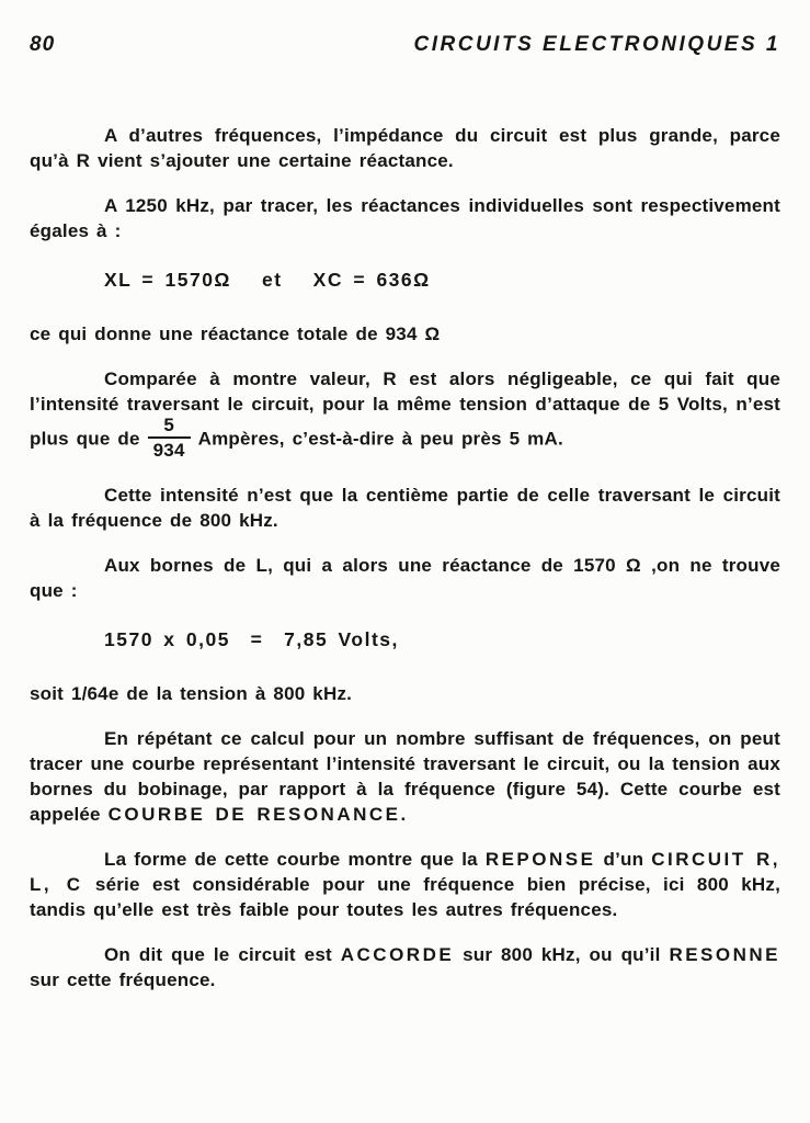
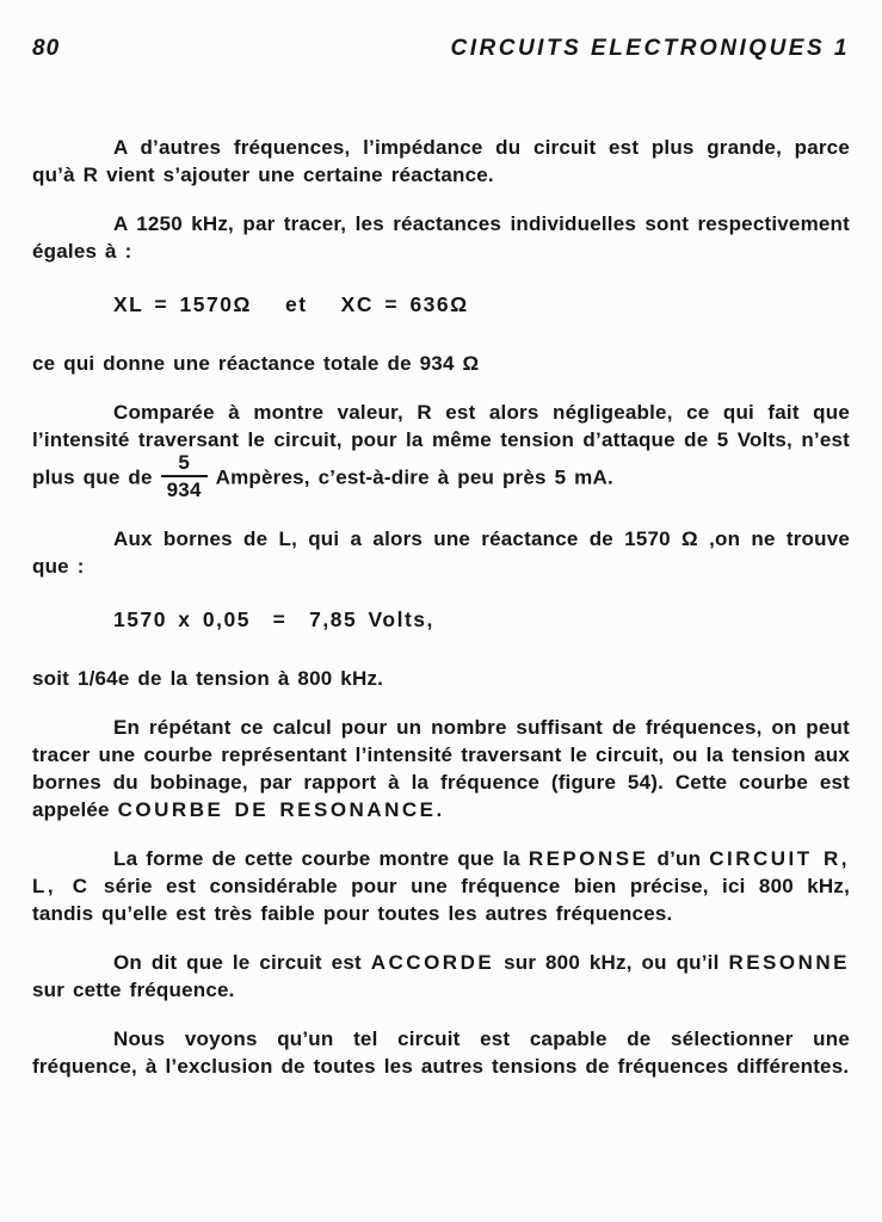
  80
  CIRCUITS ELECTRONIQUES 1
  A d’autres fréquences, l’impédance du circuit est plus grande, parce qu’à R vient s’ajouter une certaine réactance.
  A 1250 kHz, par tracer, les réactances individuelles sont respectivement égales à :
  XL = 1570Ω et XC = 636Ω
  ce qui donne une réactance totale de 934 Ω
  Comparée à montre valeur, R est alors négligeable, ce qui fait que l’intensité traversant le circuit, pour la même tension d’attaque de 5 Volts, n’est plus que de
  5
  934
  Ampères, c’est-à-dire à peu près 5 mA.
- Cette intensité n’est que la centième partie de celle traversant le circuit à la fréquence de 800 kHz.
  Aux bornes de L, qui a alors une réactance de 1570 Ω ,on ne trouve que :
  1570 x 0,05 = 7,85 Volts,
  soit 1/64e de la tension à 800 kHz.
  En répétant ce calcul pour un nombre suffisant de fréquences, on peut tracer une courbe représentant l’intensité traversant le circuit, ou la tension aux bornes du bobinage, par rapport à la fréquence (figure 54). Cette courbe est appelée COURBE DE RESONANCE.
  La forme de cette courbe montre que la REPONSE d’un CIRCUIT R, L, C série est considérable pour une fréquence bien précise, ici 800 kHz, tandis qu’elle est très faible pour toutes les autres fréquences.
  On dit que le circuit est ACCORDE sur 800 kHz, ou qu’il RESONNE sur cette fréquence.
+ Nous voyons qu’un tel circuit est capable de sélectionner une fréquence, à l’exclusion de toutes les autres tensions de fréquences différentes.
